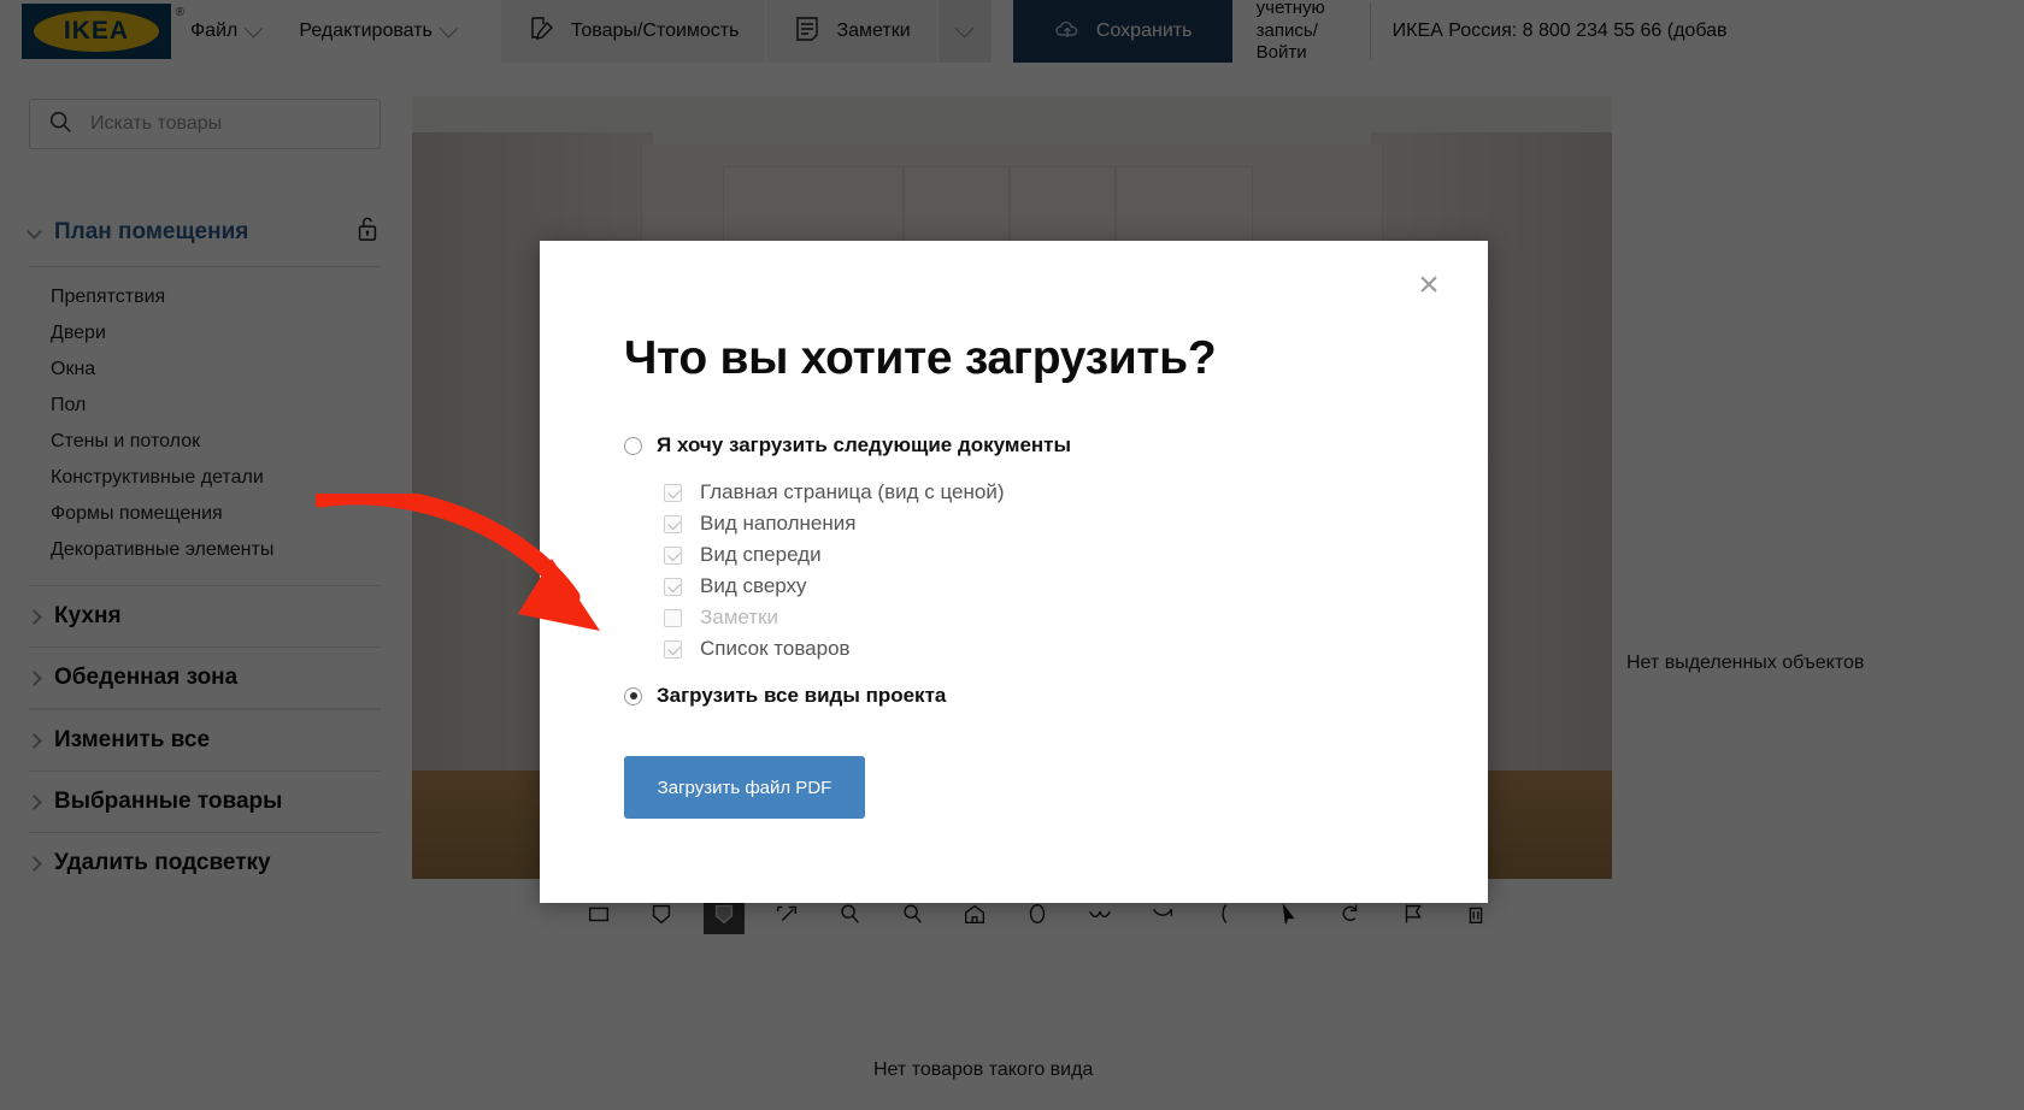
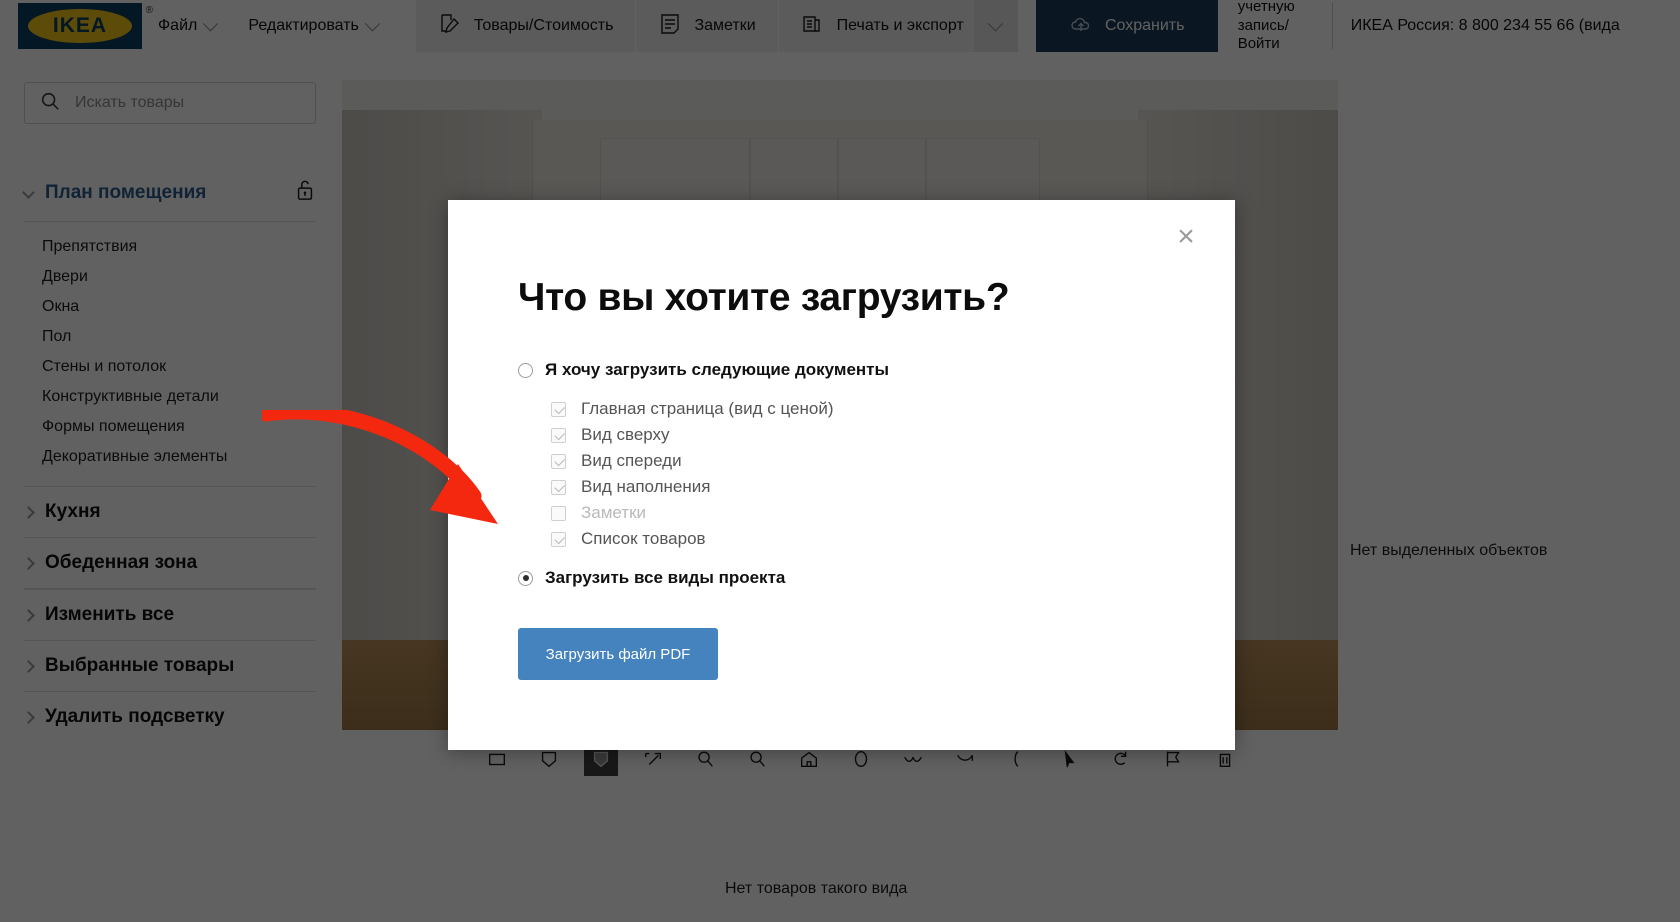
  IKEA
  ®
  Файл
  Редактировать
  Товары/Стоимость
  Заметки
+ Печать и экспорт
  Сохранить
  учетную запись/ Войти
- ИКЕА Россия: 8 800 234 55 66 (добав
+ ИКЕА Россия: 8 800 234 55 66 (вида
  Искать товары
  План помещения
  Препятствия
  Двери
  Окна
  Пол
  Стены и потолок
  Конструктивные детали
  Формы помещения
  Декоративные элементы
  Кухня
  Обеденная зона
  Изменить все
  Выбранные товары
  Удалить подсветку
  Нет выделенных объектов
  Нет товаров такого вида
  ×
  Что вы хотите загрузить?
  Я хочу загрузить следующие документы
  Главная страница (вид с ценой)
- Вид наполнения
+ Вид сверху
  Вид спереди
- Вид сверху
+ Вид наполнения
  Заметки
  Список товаров
  Загрузить все виды проекта
  Загрузить файл PDF
